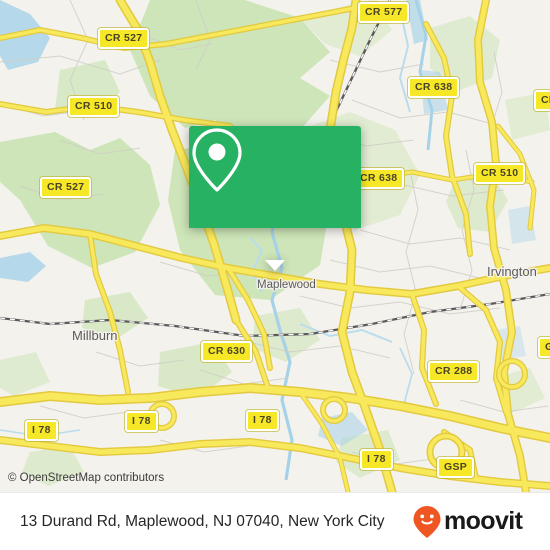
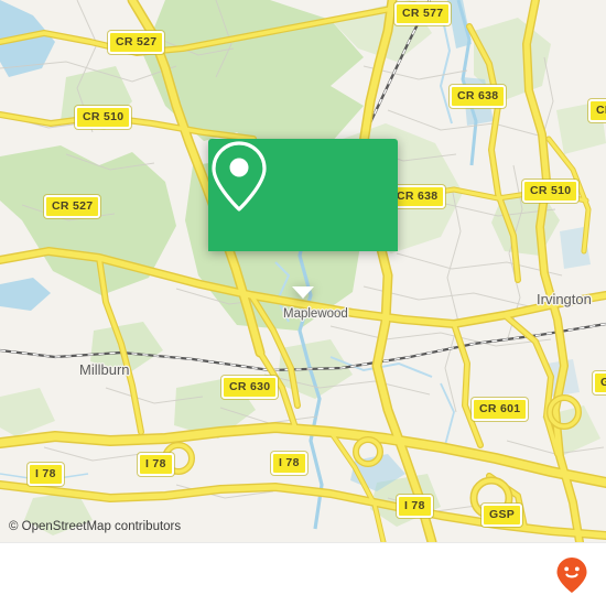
  Maplewood
  Millburn
  Irvington
  CR 577
  CR 527
  CR 638
  CR 510
  CR 527
  CR 638
  CR 510
  CR 630
- CR 288
+ CR 601
  I 78
  I 78
  I 78
  I 78
  GSP
  © OpenStreetMap contributors
- 13 Durand Rd, Maplewood, NJ 07040, New York City
- moovit
